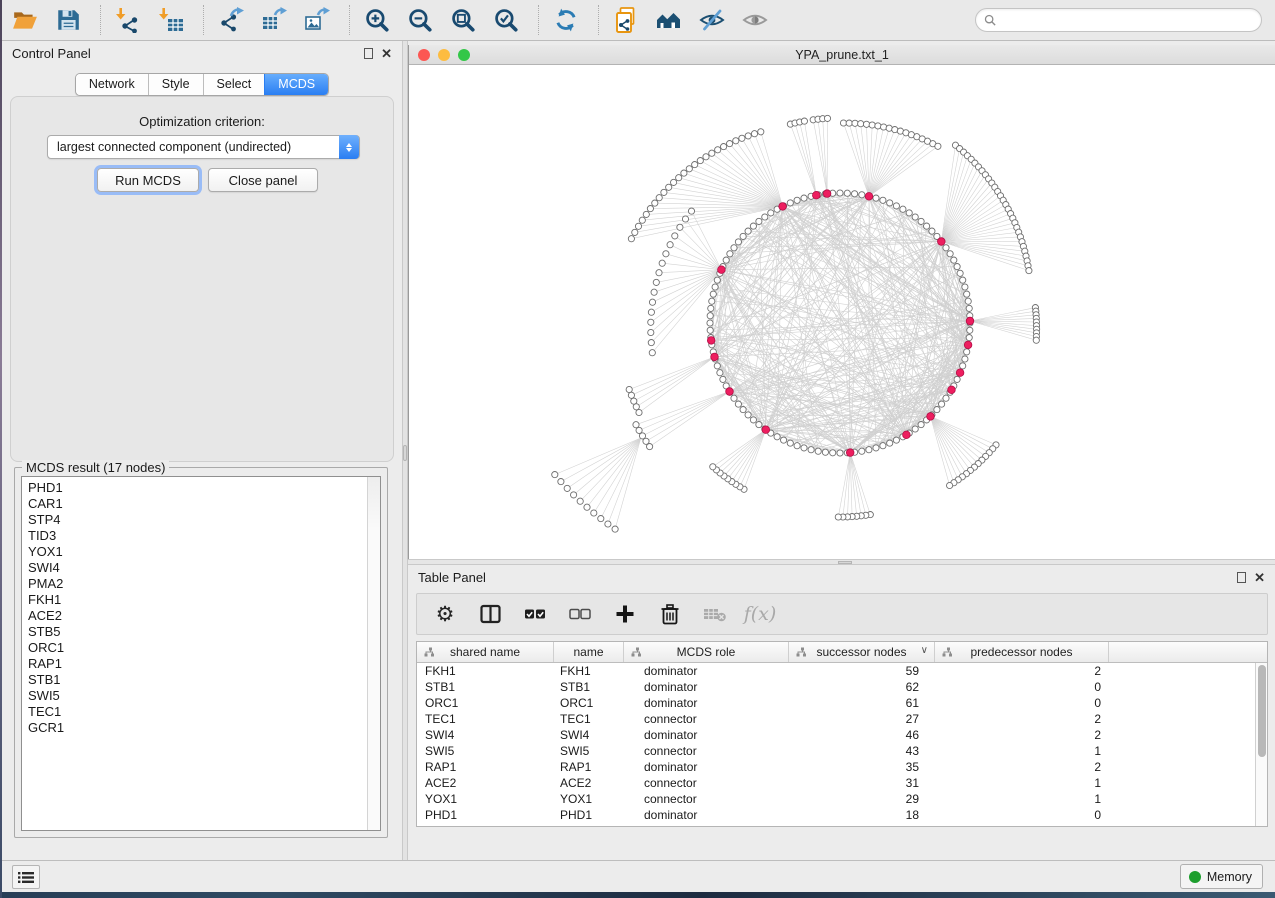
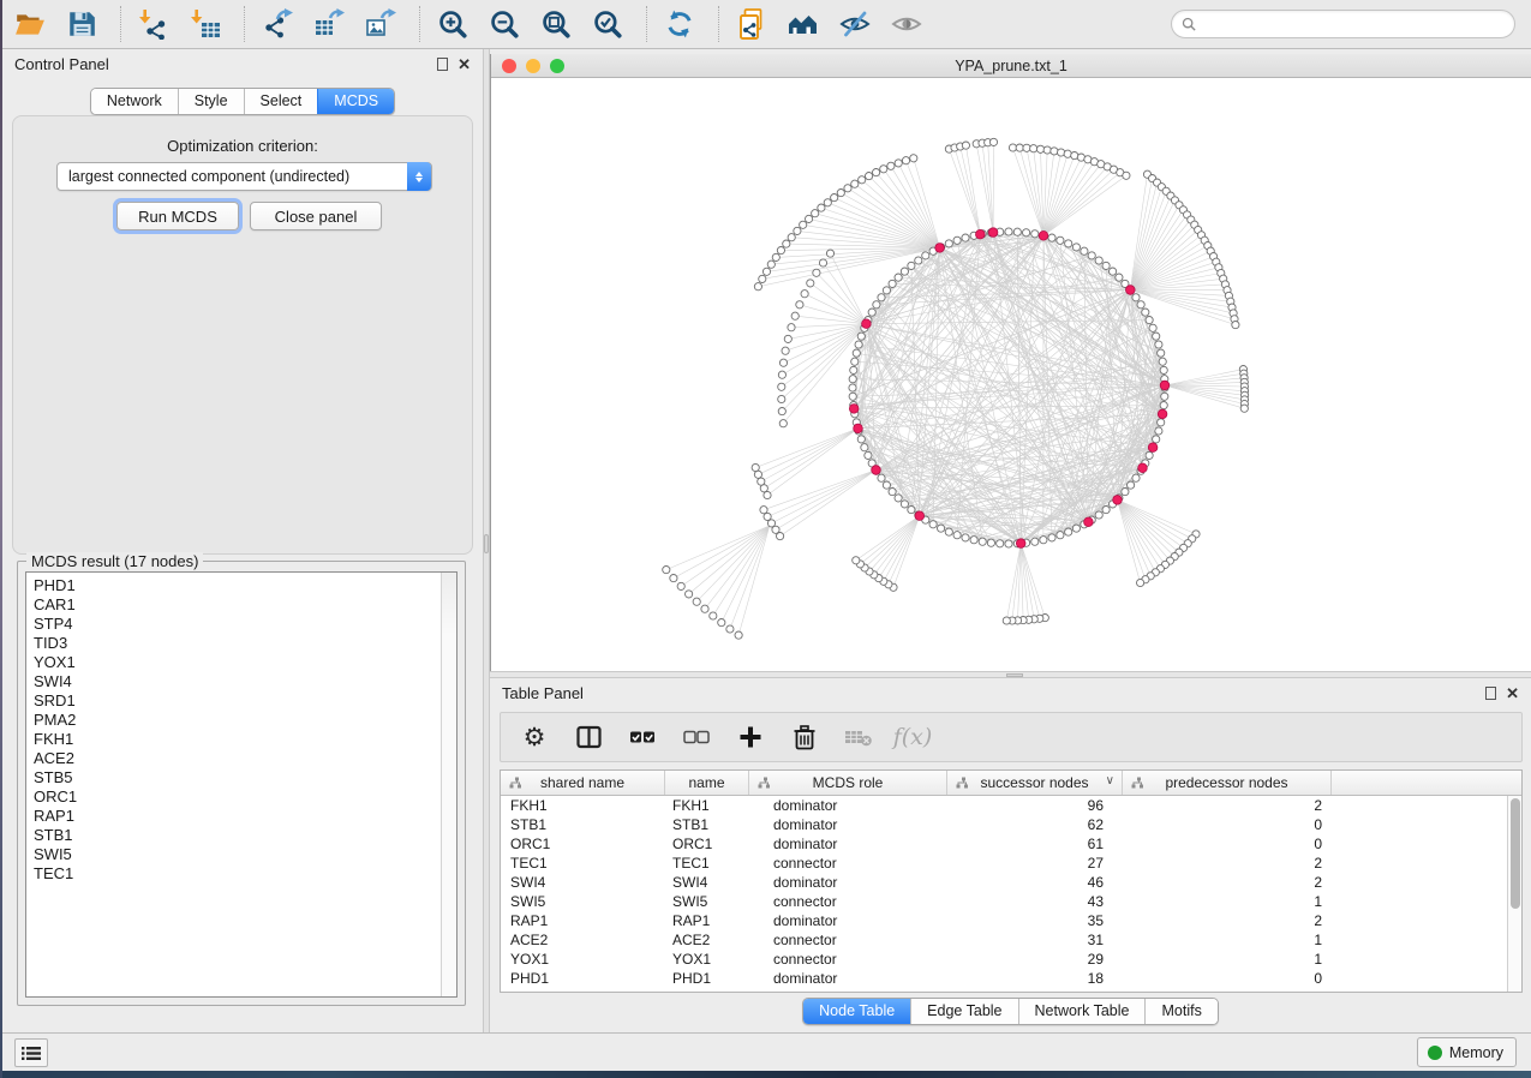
  Control Panel
  ✕
  Network
  Style
  Select
  MCDS
  Optimization criterion:
  largest connected component (undirected)
  Run MCDS
  Close panel
  MCDS result (17 nodes)
  PHD1
  CAR1
  STP4
  TID3
  YOX1
  SWI4
+ SRD1
  PMA2
  FKH1
  ACE2
  STB5
  ORC1
  RAP1
  STB1
  SWI5
  TEC1
- GCR1
  YPA_prune.txt_1
  Table Panel
  ✕
  ⚙
  f(x)
  shared name
  name
  MCDS role
  successor nodes
  ∨
  predecessor nodes
  FKH1
  FKH1
  dominator
- 59
+ 96
  2
  STB1
  STB1
  dominator
  62
  0
  ORC1
  ORC1
  dominator
  61
  0
  TEC1
  TEC1
  connector
  27
  2
  SWI4
  SWI4
  dominator
  46
  2
  SWI5
  SWI5
  connector
  43
  1
  RAP1
  RAP1
  dominator
  35
  2
  ACE2
  ACE2
  connector
  31
  1
  YOX1
  YOX1
  connector
  29
  1
  PHD1
  PHD1
  dominator
  18
  0
+ Node Table
+ Edge Table
+ Network Table
+ Motifs
  Memory
